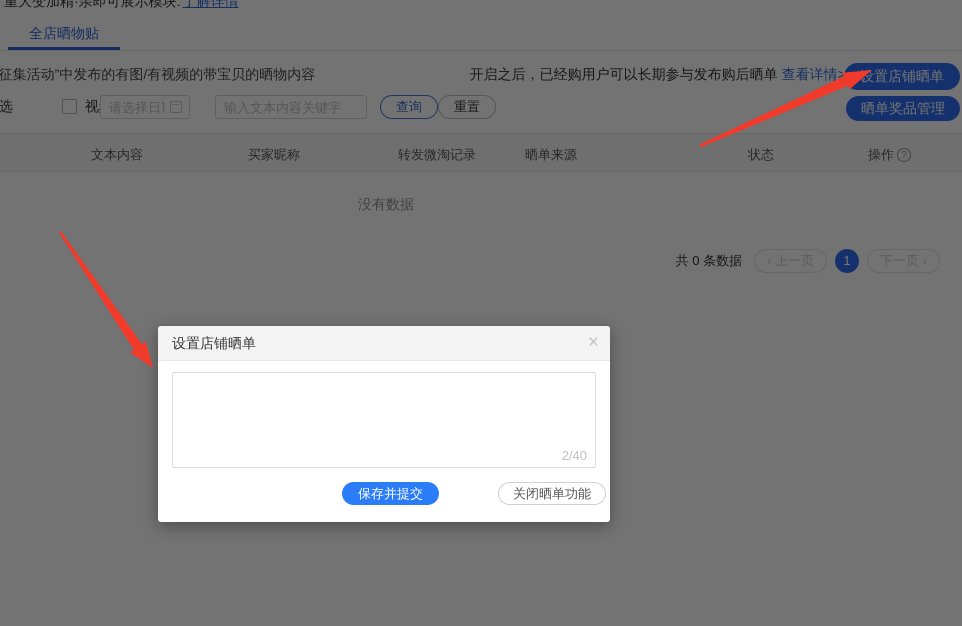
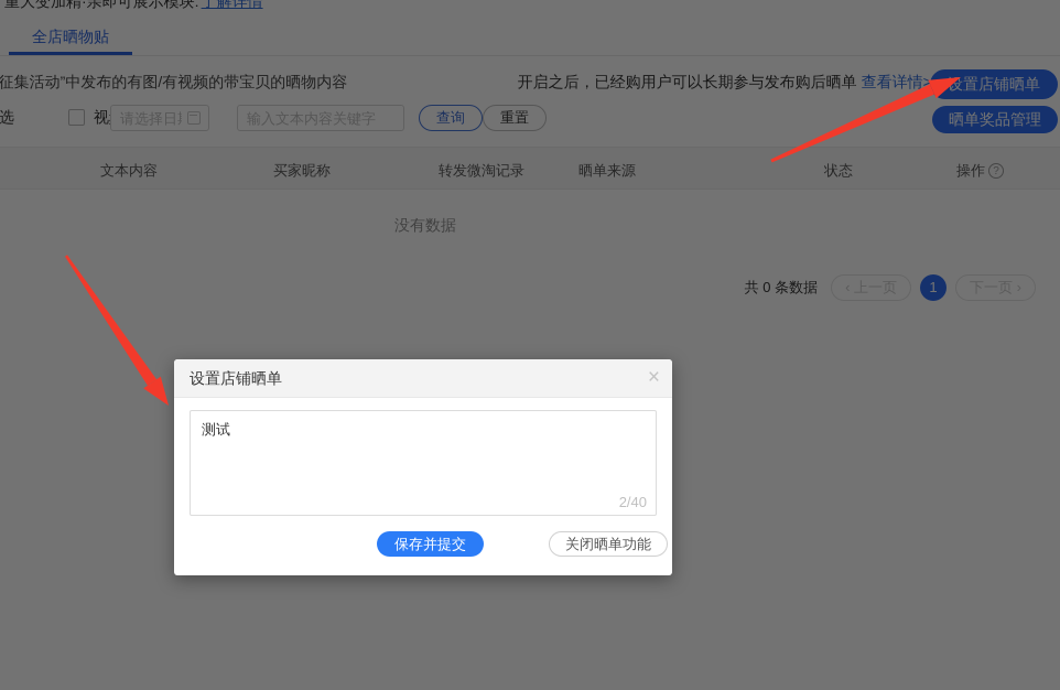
  重大变加精·亲即可展示模块: 了解详情
  全店晒物贴
  征集活动”中发布的有图/有视频的带宝贝的晒物内容
  开启之后，已经购用户可以长期参与发布购后晒单 查看详情>
  设置店铺晒单
  请选择日
  输入文本内容关键字
  查询
  重置
  晒单奖品管理
  文本内容
  买家昵称
  转发微淘记录
  晒单来源
  状态
  操作 ?
  没有数据
  共 0 条数据
  ‹ 上一页
  1
  下一页 ›
  设置店铺晒单
  ×
+ 测试
  2/40
  保存并提交
  关闭晒单功能
